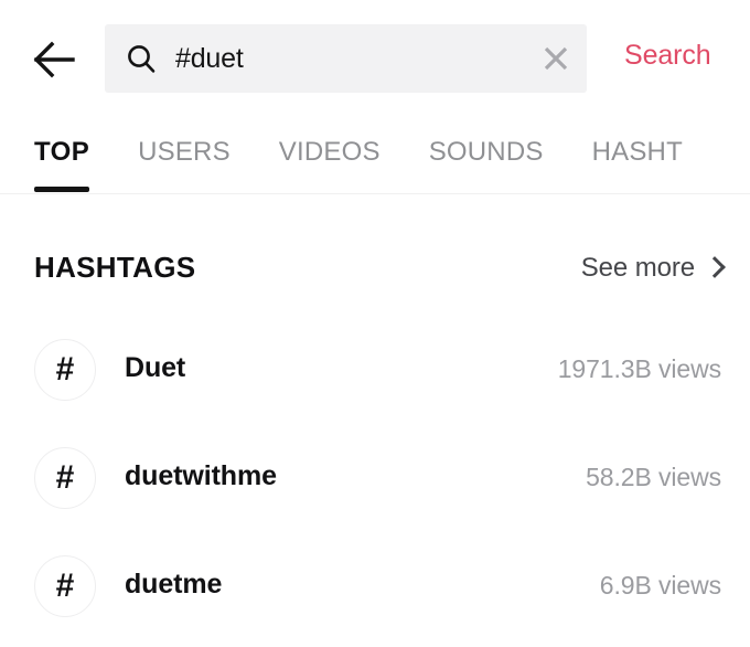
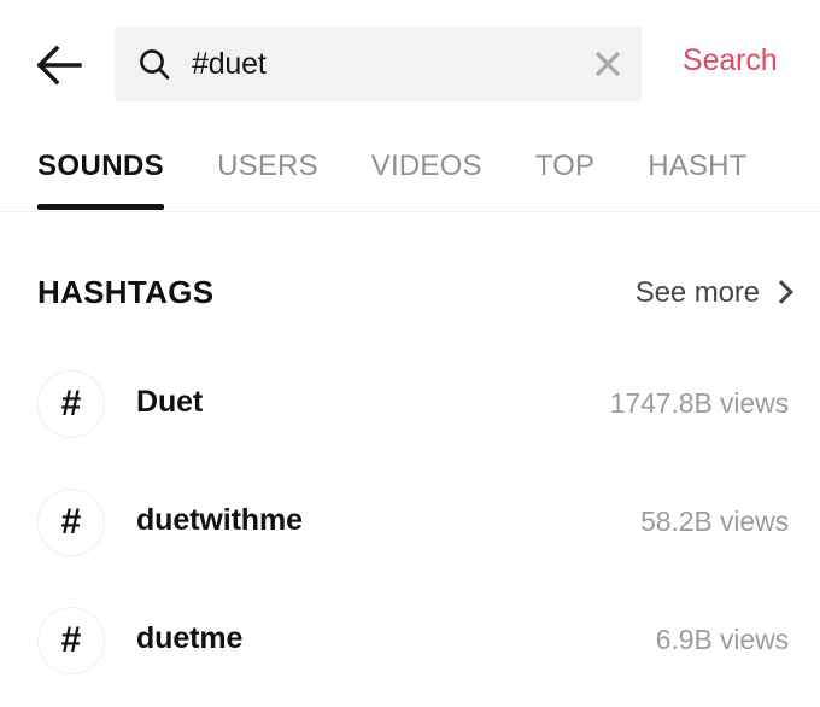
  #duet
  Search
- TOP
+ SOUNDS
  USERS
  VIDEOS
- SOUNDS
+ TOP
  HASHT
  HASHTAGS
  See more
  #
  Duet
- 1971.3B views
+ 1747.8B views
  #
  duetwithme
  58.2B views
  #
  duetme
  6.9B views
